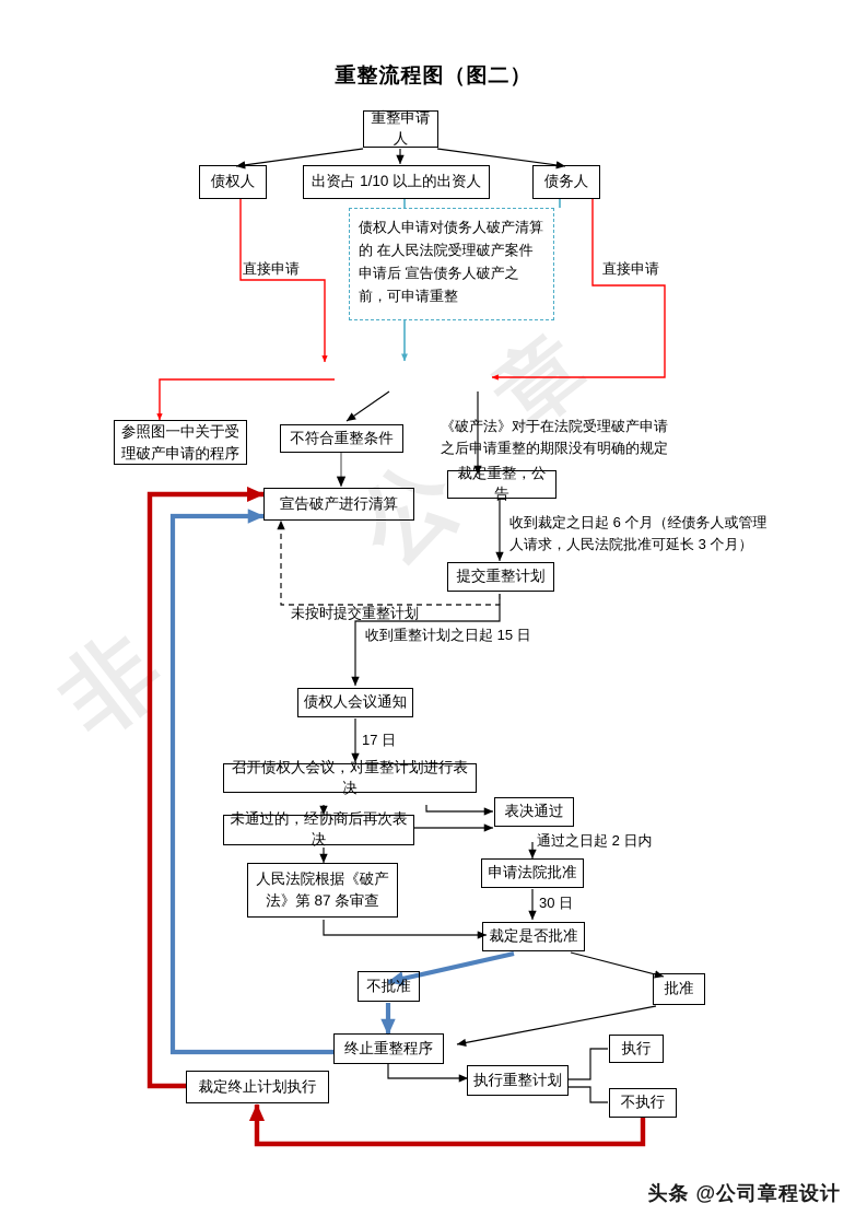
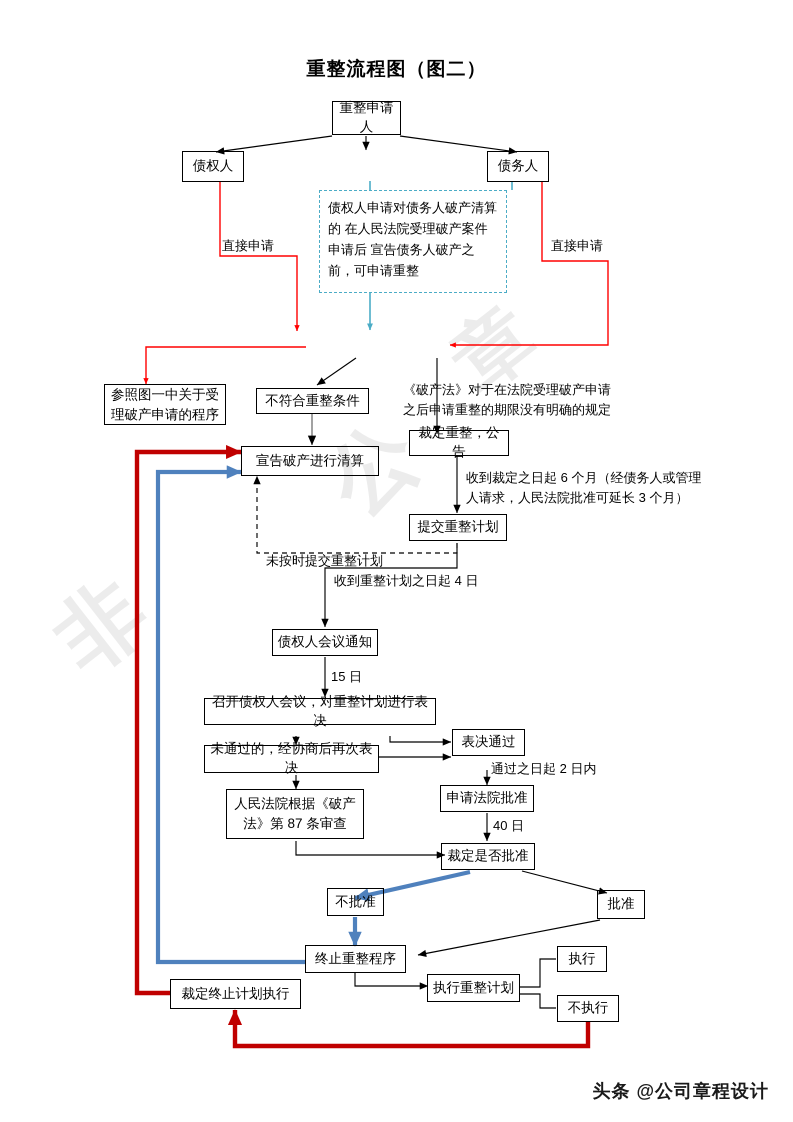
  重整流程图（图二）
  重整申请人
  债权人
- 出资占 1/10 以上的出资人
  债务人
  债权人申请对债务人破产清算的 在人民法院受理破产案件申请后 宣告债务人破产之前，可申请重整
  参照图一中关于受
  理破产申请的程序
  不符合重整条件
  宣告破产进行清算
  裁定重整，公告
  提交重整计划
  债权人会议通知
  召开债权人会议，对重整计划进行表决
  未通过的，经协商后再次表决
  人民法院根据《破产
  法》第 87 条审查
  表决通过
  申请法院批准
  裁定是否批准
  不批准
  批准
  终止重整程序
  裁定终止计划执行
  执行重整计划
  执行
  不执行
  直接申请
  直接申请
  《破产法》对于在法院受理破产申请
  之后申请重整的期限没有明确的规定
  收到裁定之日起 6 个月（经债务人或管理
  人请求，人民法院批准可延长 3 个月）
  未按时提交重整计划
- 收到重整计划之日起 15 日
+ 收到重整计划之日起 4 日
- 17 日
+ 15 日
  通过之日起 2 日内
- 30 日
+ 40 日
  头条 @公司章程设计
